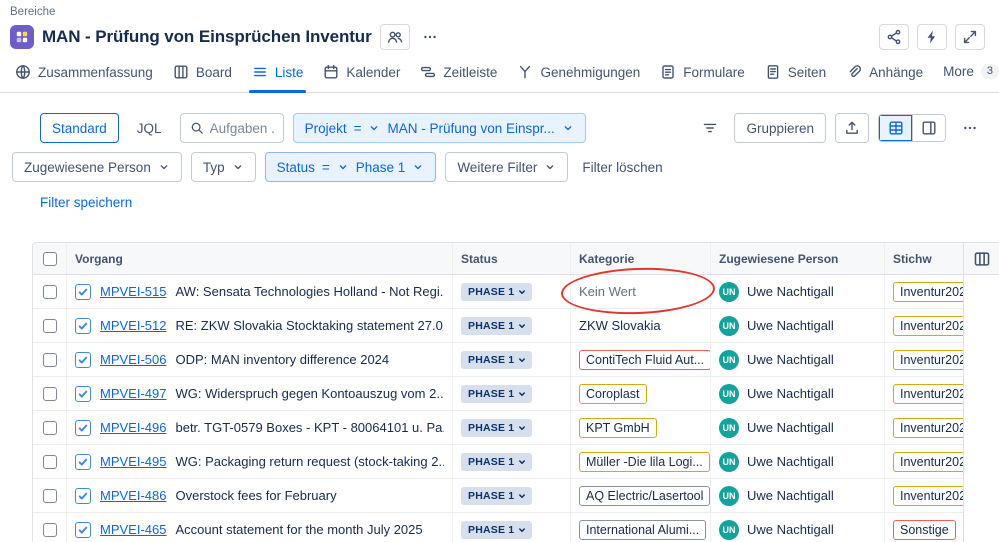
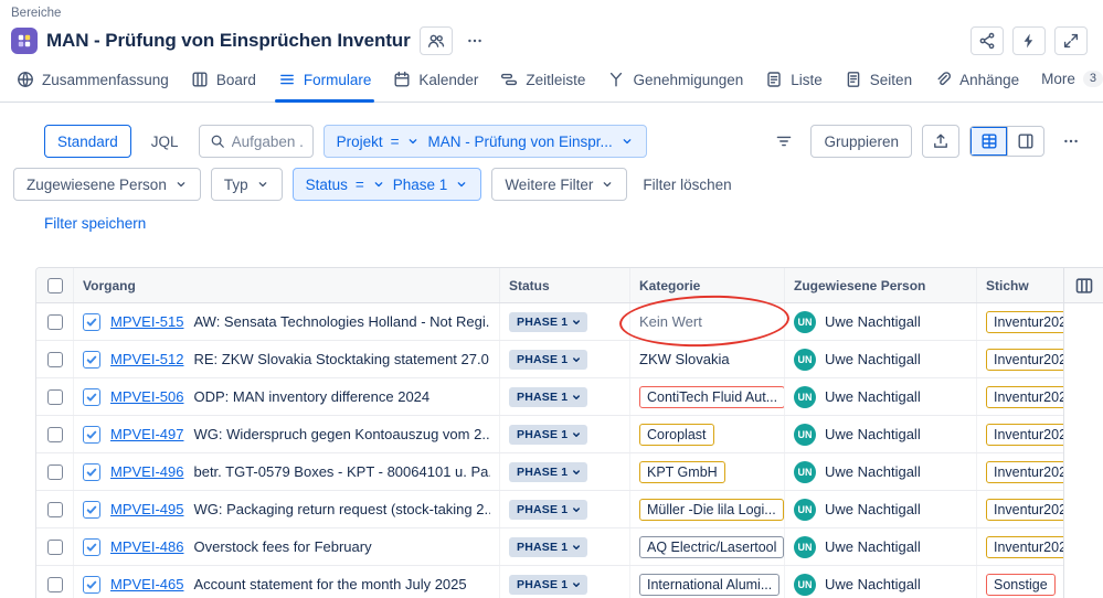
  Bereiche
  MAN - Prüfung von Einsprüchen Inventur
  Zusammenfassung
  Board
- Liste
+ Formulare
  Kalender
  Zeitleiste
  Genehmigungen
- Formulare
+ Liste
  Seiten
  Anhänge
  More
  3
  Standard
  JQL
  Aufgaben .
  Projekt
  =
  MAN - Prüfung von Einspr...
  Gruppieren
  Zugewiesene Person
  Typ
  Status
  =
  Phase 1
  Weitere Filter
  Filter löschen
  Filter speichern
  Vorgang
  Status
  Kategorie
  Zugewiesene Person
  Stichw
  MPVEI-515
  AW: Sensata Technologies Holland - Not Regi.
  PHASE 1
  Kein Wert
  UN
  Uwe Nachtigall
  Inventur20
  MPVEI-512
  RE: ZKW Slovakia Stocktaking statement 27.0
  PHASE 1
  ZKW Slovakia
  UN
  Uwe Nachtigall
  Inventur20
  MPVEI-506
  ODP: MAN inventory difference 2024
  PHASE 1
  ContiTech Fluid Aut...
  UN
  Uwe Nachtigall
  Inventur20
  MPVEI-497
  WG: Widerspruch gegen Kontoauszug vom 2..
  PHASE 1
  Coroplast
  UN
  Uwe Nachtigall
  Inventur20
  MPVEI-496
  betr. TGT-0579 Boxes - KPT - 80064101 u. Pa
  PHASE 1
  KPT GmbH
  UN
  Uwe Nachtigall
  Inventur20
  MPVEI-495
  WG: Packaging return request (stock-taking 2..
  PHASE 1
  Müller -Die lila Logi...
  UN
  Uwe Nachtigall
  Inventur20
  MPVEI-486
  Overstock fees for February
  PHASE 1
  AQ Electric/Lasertool
  UN
  Uwe Nachtigall
  Inventur20
  MPVEI-465
  Account statement for the month July 2025
  PHASE 1
  International Alumi...
  UN
  Uwe Nachtigall
  Sonstige
